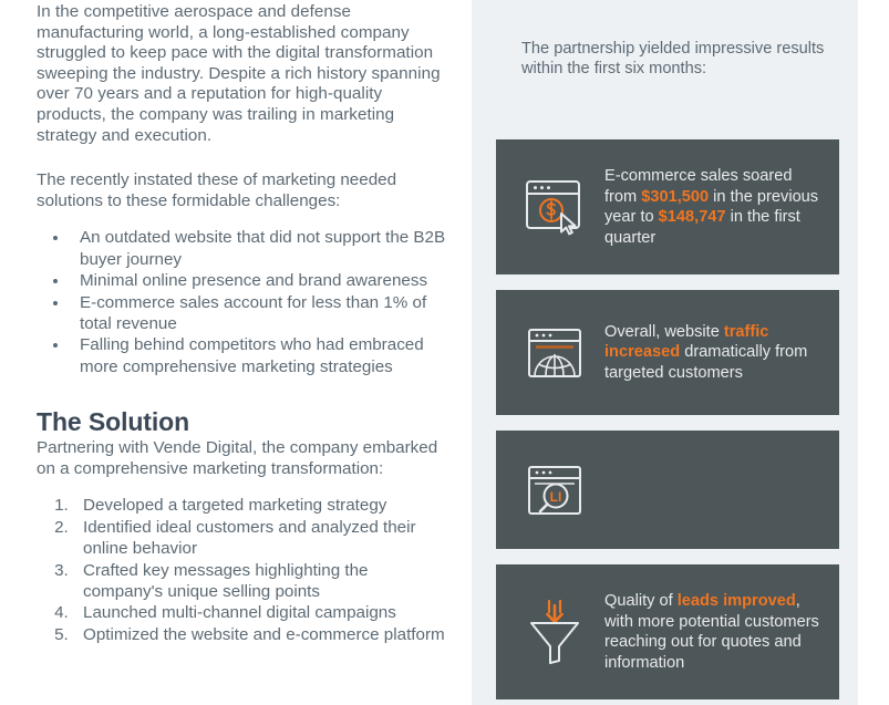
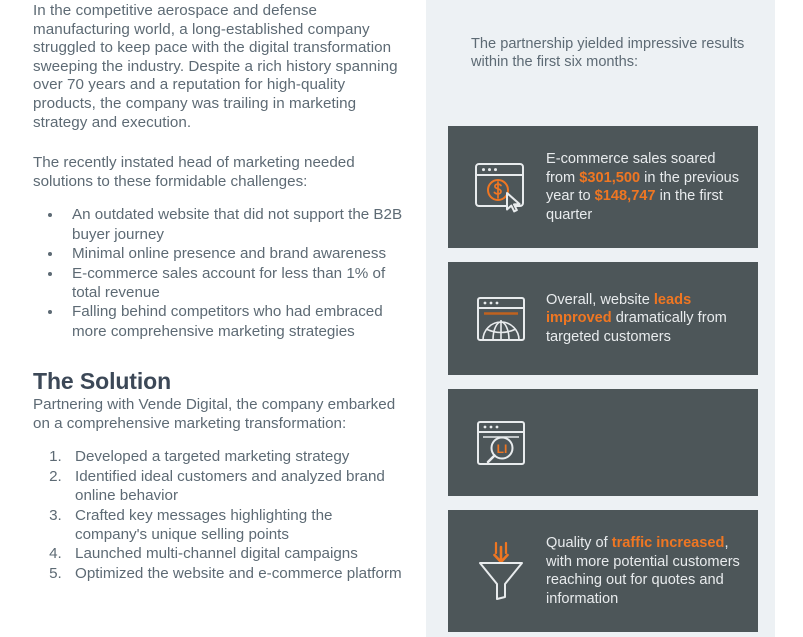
  In the competitive aerospace and defense manufacturing world, a long-established company struggled to keep pace with the digital transformation sweeping the industry. Despite a rich history spanning over 70 years and a reputation for high-quality products, the company was trailing in marketing strategy and execution.
- The recently instated these of marketing needed solutions to these formidable challenges:
+ The recently instated head of marketing needed solutions to these formidable challenges:
  An outdated website that did not support the B2B buyer journey
  Minimal online presence and brand awareness
  E-commerce sales account for less than 1% of total revenue
  Falling behind competitors who had embraced more comprehensive marketing strategies
  The Solution
  Partnering with Vende Digital, the company embarked on a comprehensive marketing transformation:
  Developed a targeted marketing strategy
- Identified ideal customers and analyzed their online behavior
+ Identified ideal customers and analyzed brand online behavior
  Crafted key messages highlighting the company's unique selling points
  Launched multi-channel digital campaigns
  Optimized the website and e-commerce platform
  The partnership yielded impressive results within the first six months:
  E-commerce sales soared from $301,500 in the previous year to $148,747 in the first quarter
- Overall, website traffic increased dramatically from targeted customers
+ Overall, website leads improved dramatically from targeted customers
  LI
- Quality of leads improved, with more potential customers reaching out for quotes and information
+ Quality of traffic increased, with more potential customers reaching out for quotes and information
